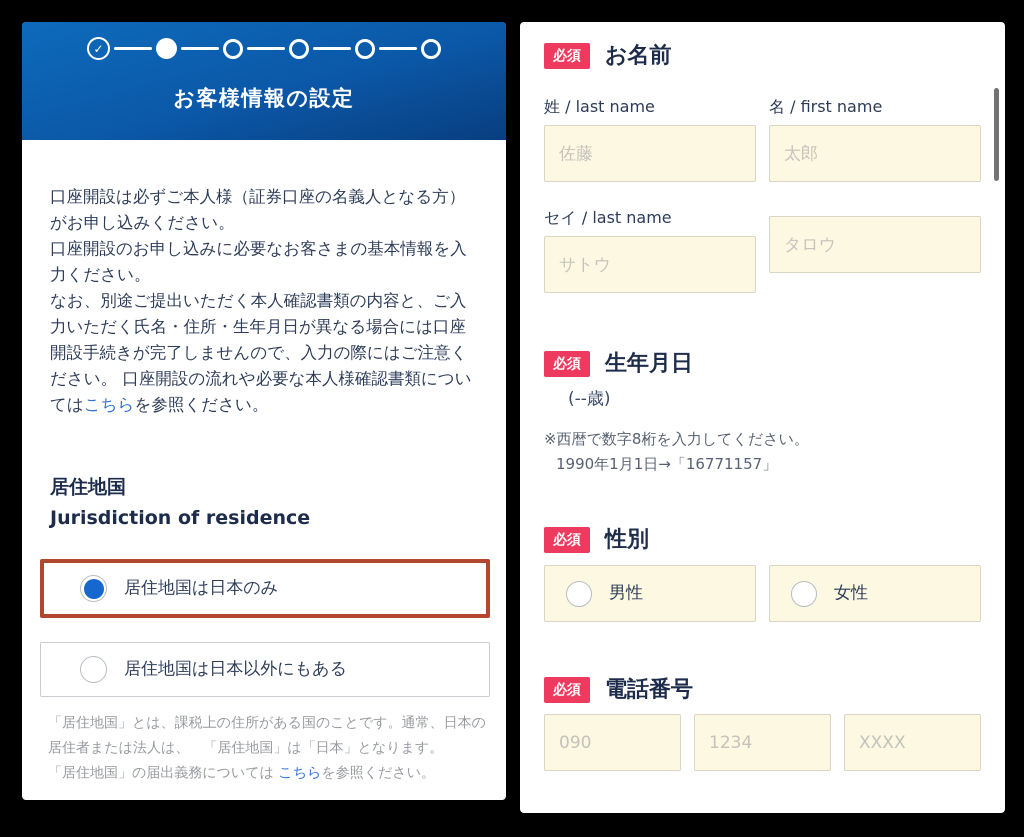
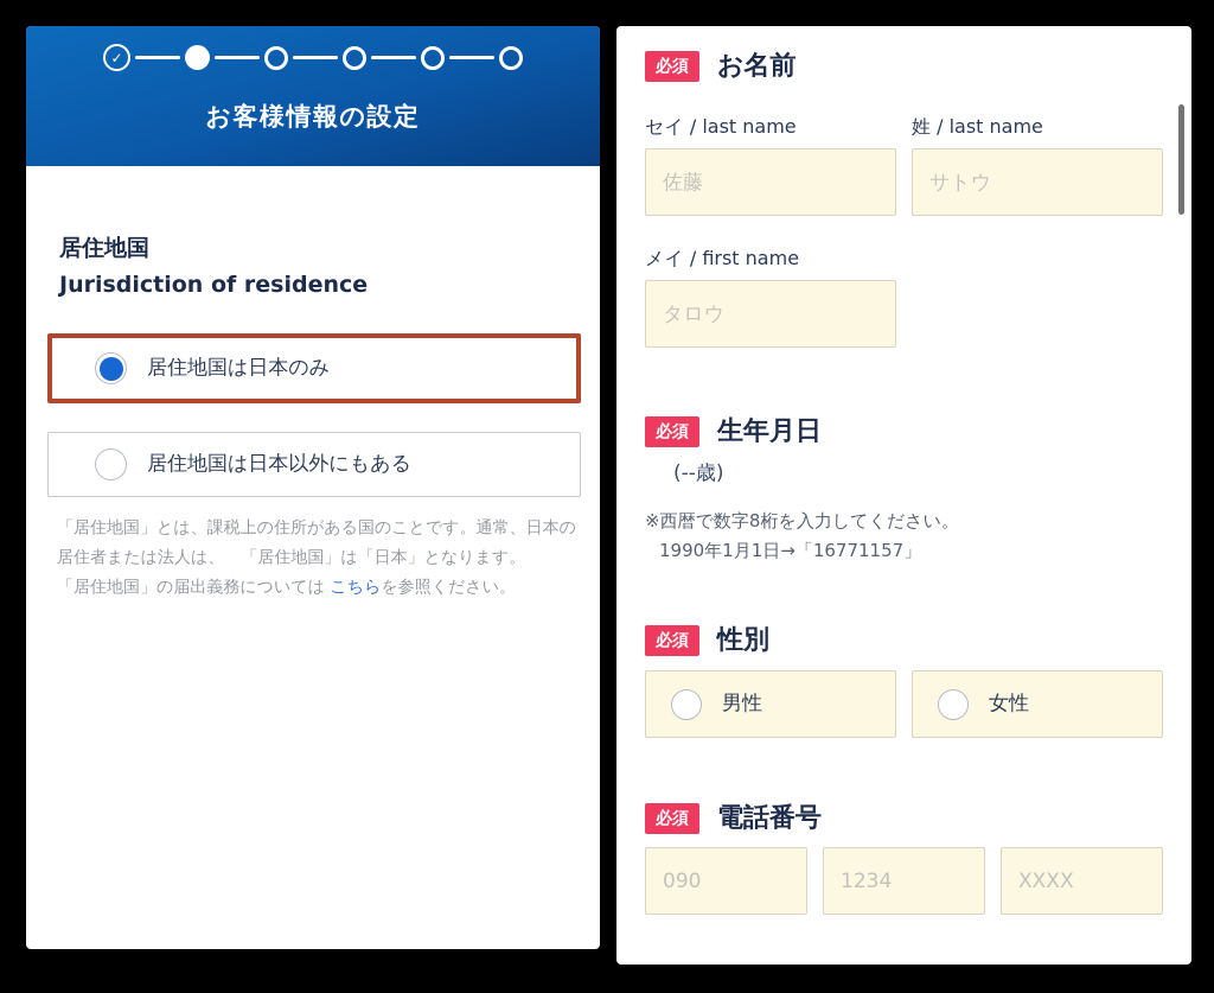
  ✓
  お客様情報の設定
- 口座開設は必ずご本人様（証券口座の名義人となる方）がお申し込みください。
- 口座開設のお申し込みに必要なお客さまの基本情報を入力ください。
- なお、別途ご提出いただく本人確認書類の内容と、ご入力いただく氏名・住所・生年月日が異なる場合には口座開設手続きが完了しませんので、入力の際にはご注意ください。 口座開設の流れや必要な本人様確認書類についてはこちらを参照ください。
  居住地国
  Jurisdiction of residence
  居住地国は日本のみ
  居住地国は日本以外にもある
  「居住地国」とは、課税上の住所がある国のことです。通常、日本の居住者または法人は、 「居住地国」は「日本」となります。
  「居住地国」の届出義務については こちらを参照ください。
  必須
  お名前
- 姓 / last name
+ セイ / last name
  佐藤
- 名 / first name
- 太郎
- セイ / last name
+ 姓 / last name
  サトウ
+ メイ / first name
  タロウ
  必須
  生年月日
  (--歳)
  ※西暦で数字8桁を入力してください。
  1990年1月1日→「16771157」
  必須
  性別
  男性
  女性
  必須
  電話番号
  090
  1234
  XXXX
